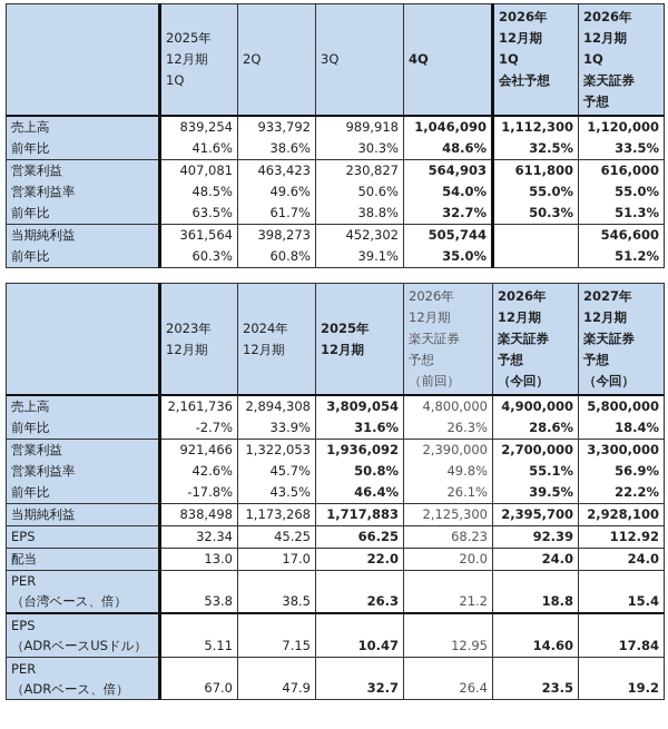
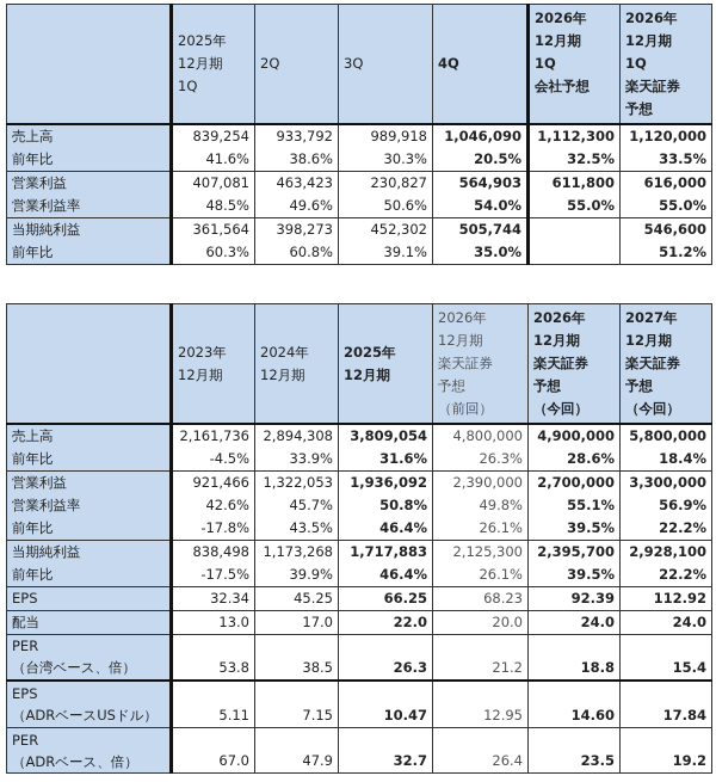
  	2025年 12月期 1Q	2Q	3Q	4Q	2026年 12月期 1Q 会社予想	2026年 12月期 1Q 楽天証券 予想
  売上高	839,254	933,792	989,918	1,046,090	1,112,300	1,120,000
- 前年比	41.6%	38.6%	30.3%	48.6%	32.5%	33.5%
+ 前年比	41.6%	38.6%	30.3%	20.5%	32.5%	33.5%
  営業利益	407,081	463,423	230,827	564,903	611,800	616,000
  営業利益率	48.5%	49.6%	50.6%	54.0%	55.0%	55.0%
- 前年比	63.5%	61.7%	38.8%	32.7%	50.3%	51.3%
  当期純利益	361,564	398,273	452,302	505,744		546,600
  前年比	60.3%	60.8%	39.1%	35.0%		51.2%
  	2023年 12月期	2024年 12月期	2025年 12月期	2026年 12月期 楽天証券 予想 （前回）	2026年 12月期 楽天証券 予想 （今回）	2027年 12月期 楽天証券 予想 （今回）
  売上高	2,161,736	2,894,308	3,809,054	4,800,000	4,900,000	5,800,000
- 前年比	-2.7%	33.9%	31.6%	26.3%	28.6%	18.4%
+ 前年比	-4.5%	33.9%	31.6%	26.3%	28.6%	18.4%
  営業利益	921,466	1,322,053	1,936,092	2,390,000	2,700,000	3,300,000
  営業利益率	42.6%	45.7%	50.8%	49.8%	55.1%	56.9%
  前年比	-17.8%	43.5%	46.4%	26.1%	39.5%	22.2%
  当期純利益	838,498	1,173,268	1,717,883	2,125,300	2,395,700	2,928,100
+ 前年比	-17.5%	39.9%	46.4%	26.1%	39.5%	22.2%
  EPS	32.34	45.25	66.25	68.23	92.39	112.92
  配当	13.0	17.0	22.0	20.0	24.0	24.0
  PER （台湾ベース、倍）	53.8	38.5	26.3	21.2	18.8	15.4
  EPS （ADRベースUSドル）	5.11	7.15	10.47	12.95	14.60	17.84
  PER （ADRベース、倍）	67.0	47.9	32.7	26.4	23.5	19.2
